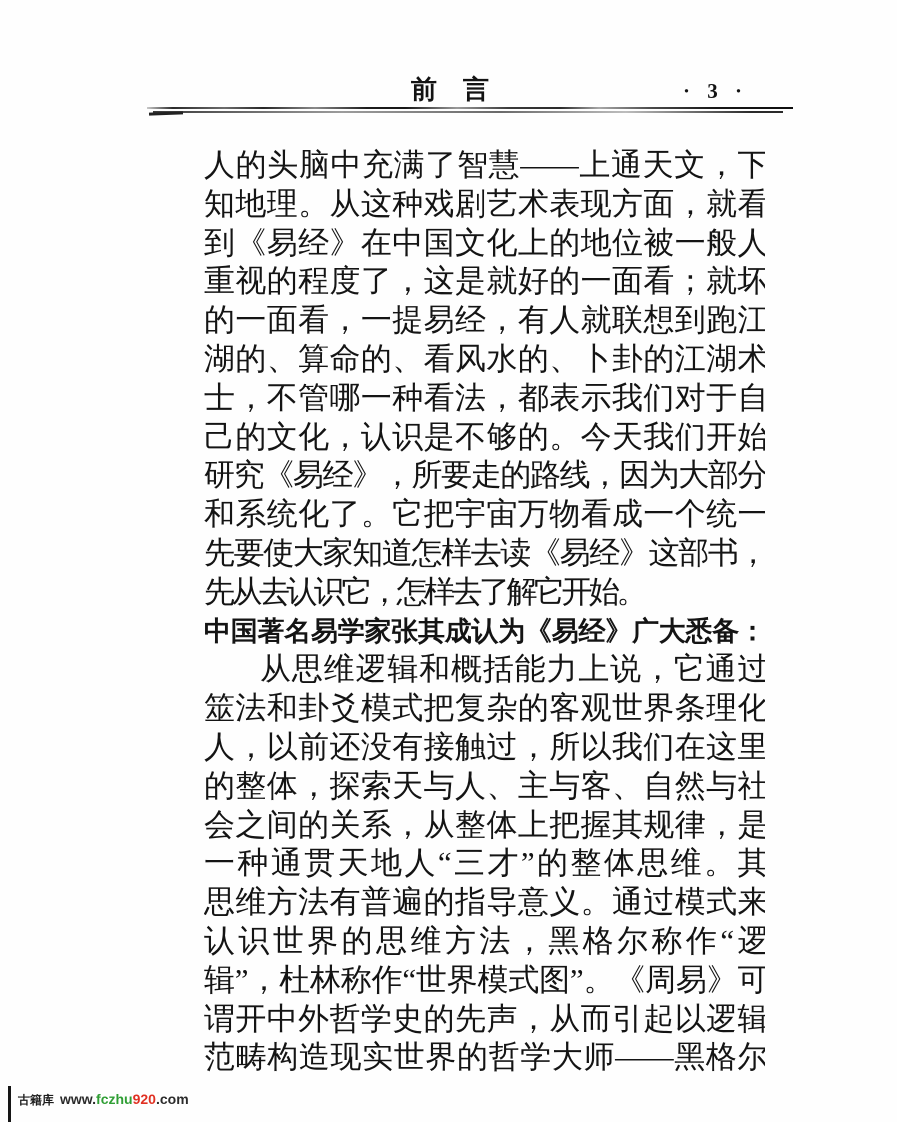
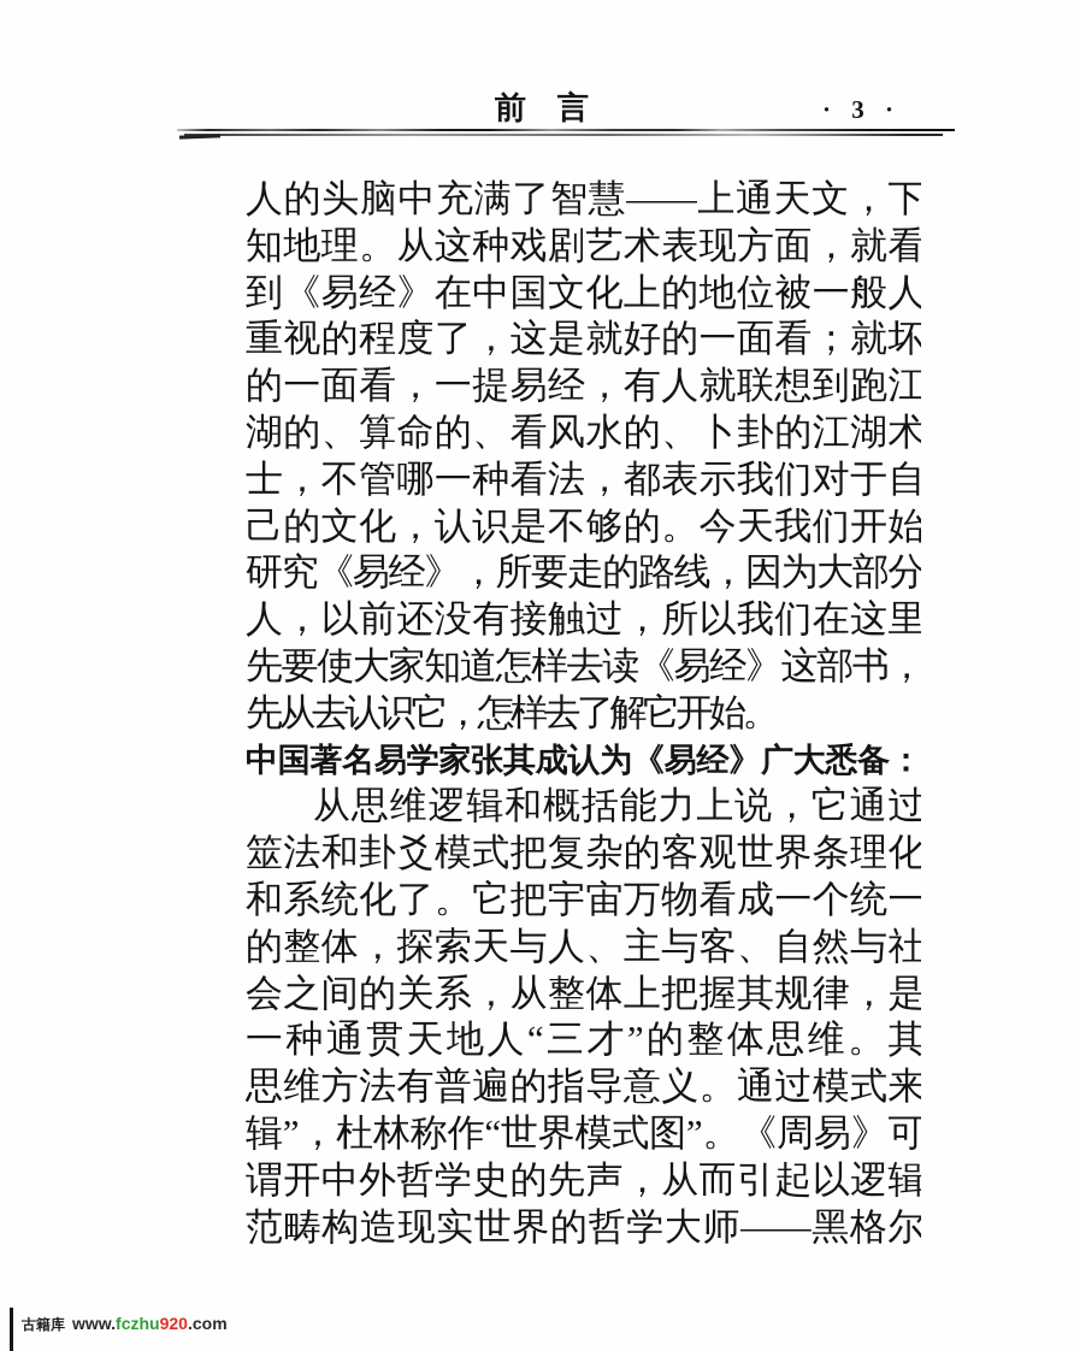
  前 言
  · 3 ·
  人的头脑中充满了智慧——上通天文，下
  知地理。从这种戏剧艺术表现方面，就看
  到《易经》在中国文化上的地位被一般人
  重视的程度了，这是就好的一面看；就坏
  的一面看，一提易经，有人就联想到跑江
  湖的、算命的、看风水的、卜卦的江湖术
  士，不管哪一种看法，都表示我们对于自
  己的文化，认识是不够的。今天我们开始
  研究《易经》，所要走的路线，因为大部分
- 和系统化了。它把宇宙万物看成一个统一
+ 人，以前还没有接触过，所以我们在这里
  先要使大家知道怎样去读《易经》这部书，
  先从去认识它，怎样去了解它开始。
  中国著名易学家张其成认为《易经》广大悉备：
  从思维逻辑和概括能力上说，它通过
  筮法和卦爻模式把复杂的客观世界条理化
- 人，以前还没有接触过，所以我们在这里
+ 和系统化了。它把宇宙万物看成一个统一
  的整体，探索天与人、主与客、自然与社
  会之间的关系，从整体上把握其规律，是
  一种通贯天地人“三才”的整体思维。其
  思维方法有普遍的指导意义。通过模式来
- 认识世界的思维方法，黑格尔称作“逻
  辑”，杜林称作“世界模式图”。《周易》可
  谓开中外哲学史的先声，从而引起以逻辑
  范畴构造现实世界的哲学大师——黑格尔
  古籍库
  www.fczhu920.com
